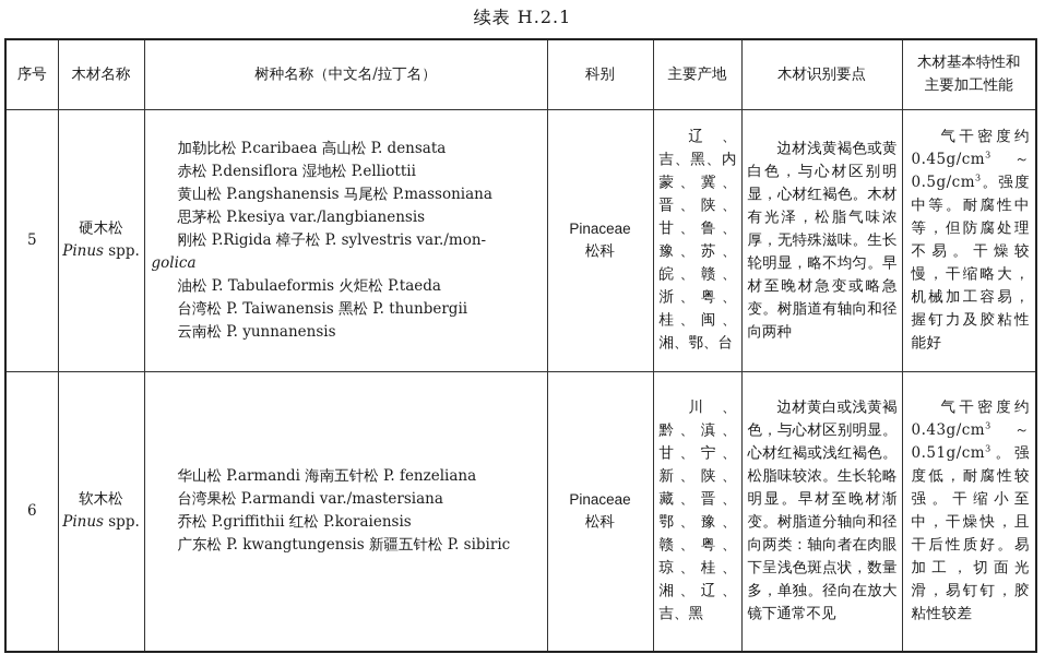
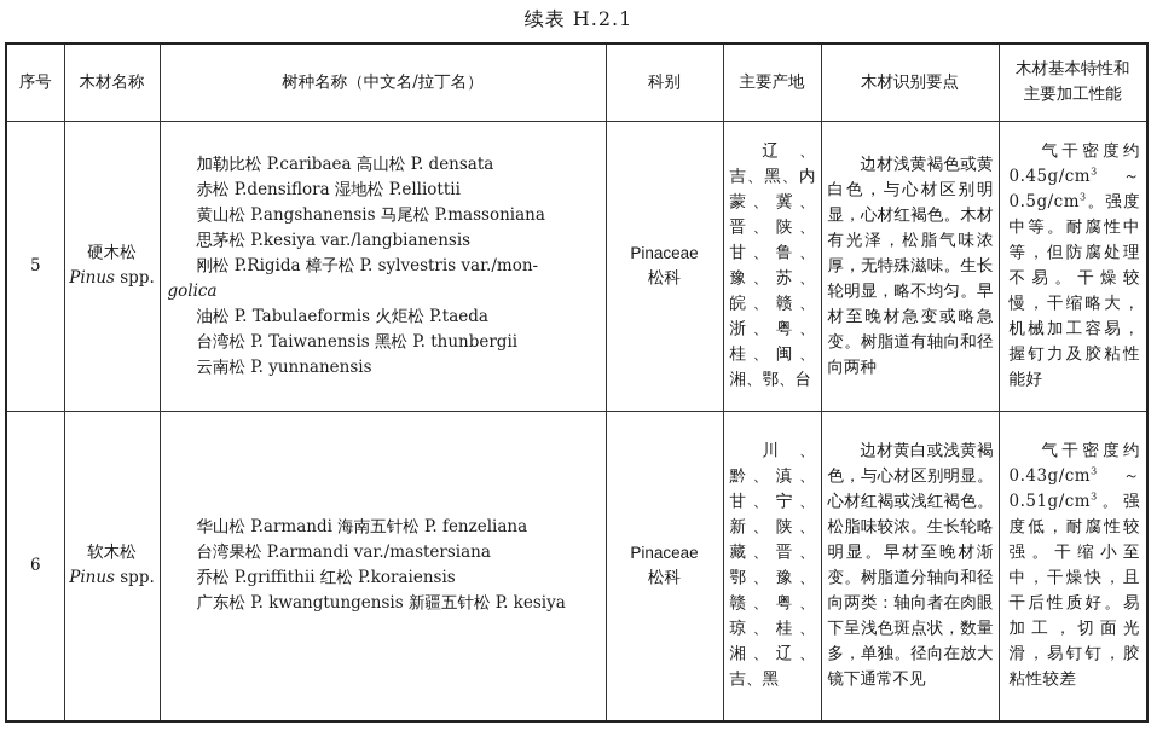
  续表 H.2.1
  序号	木材名称	树种名称（中文名/拉丁名）	科别	主要产地	木材识别要点	木材基本特性和 主要加工性能
  5	硬木松 Pinus spp.	加勒比松 P.caribaea 高山松 P. densata 赤松 P.densiflora 湿地松 P.elliottii 黄山松 P.angshanensis 马尾松 P.massoniana 思茅松 P.kesiya var./langbianensis 刚松 P.Rigida 樟子松 P. sylvestris var./mon- golica 油松 P. Tabulaeformis 火炬松 P.taeda 台湾松 P. Taiwanensis 黑松 P. thunbergii 云南松 P. yunnanensis	Pinaceae 松科	辽、吉、黑、内蒙、冀、晋、陕、甘、鲁、豫、苏、皖、赣、浙、粤、桂、闽、湘、鄂、台	边材浅黄褐色或黄白色，与心材区别明显，心材红褐色。木材有光泽，松脂气味浓厚，无特殊滋味。生长轮明显，略不均匀。早材至晚材急变或略急变。树脂道有轴向和径向两种	气干密度约0.45g/cm3 ～ 0.5g/cm3。强度中等。耐腐性中等，但防腐处理不易。干燥较慢，干缩略大，机械加工容易，握钉力及胶粘性能好
- 6	软木松 Pinus spp.	华山松 P.armandi 海南五针松 P. fenzeliana 台湾果松 P.armandi var./mastersiana 乔松 P.griffithii 红松 P.koraiensis 广东松 P. kwangtungensis 新疆五针松 P. sibiric	Pinaceae 松科	川、黔、滇、甘、宁、新、陕、藏、晋、鄂、豫、赣、粤、琼、桂、湘、辽、吉、黑	边材黄白或浅黄褐色，与心材区别明显。心材红褐或浅红褐色。松脂味较浓。生长轮略明显。早材至晚材渐变。树脂道分轴向和径向两类：轴向者在肉眼下呈浅色斑点状，数量多，单独。径向在放大镜下通常不见	气干密度约0.43g/cm3 ～ 0.51g/cm3。强度低，耐腐性较强。干缩小至中，干燥快，且干后性质好。易加工，切面光滑，易钉钉，胶粘性较差
+ 6	软木松 Pinus spp.	华山松 P.armandi 海南五针松 P. fenzeliana 台湾果松 P.armandi var./mastersiana 乔松 P.griffithii 红松 P.koraiensis 广东松 P. kwangtungensis 新疆五针松 P. kesiya	Pinaceae 松科	川、黔、滇、甘、宁、新、陕、藏、晋、鄂、豫、赣、粤、琼、桂、湘、辽、吉、黑	边材黄白或浅黄褐色，与心材区别明显。心材红褐或浅红褐色。松脂味较浓。生长轮略明显。早材至晚材渐变。树脂道分轴向和径向两类：轴向者在肉眼下呈浅色斑点状，数量多，单独。径向在放大镜下通常不见	气干密度约0.43g/cm3 ～ 0.51g/cm3。强度低，耐腐性较强。干缩小至中，干燥快，且干后性质好。易加工，切面光滑，易钉钉，胶粘性较差
